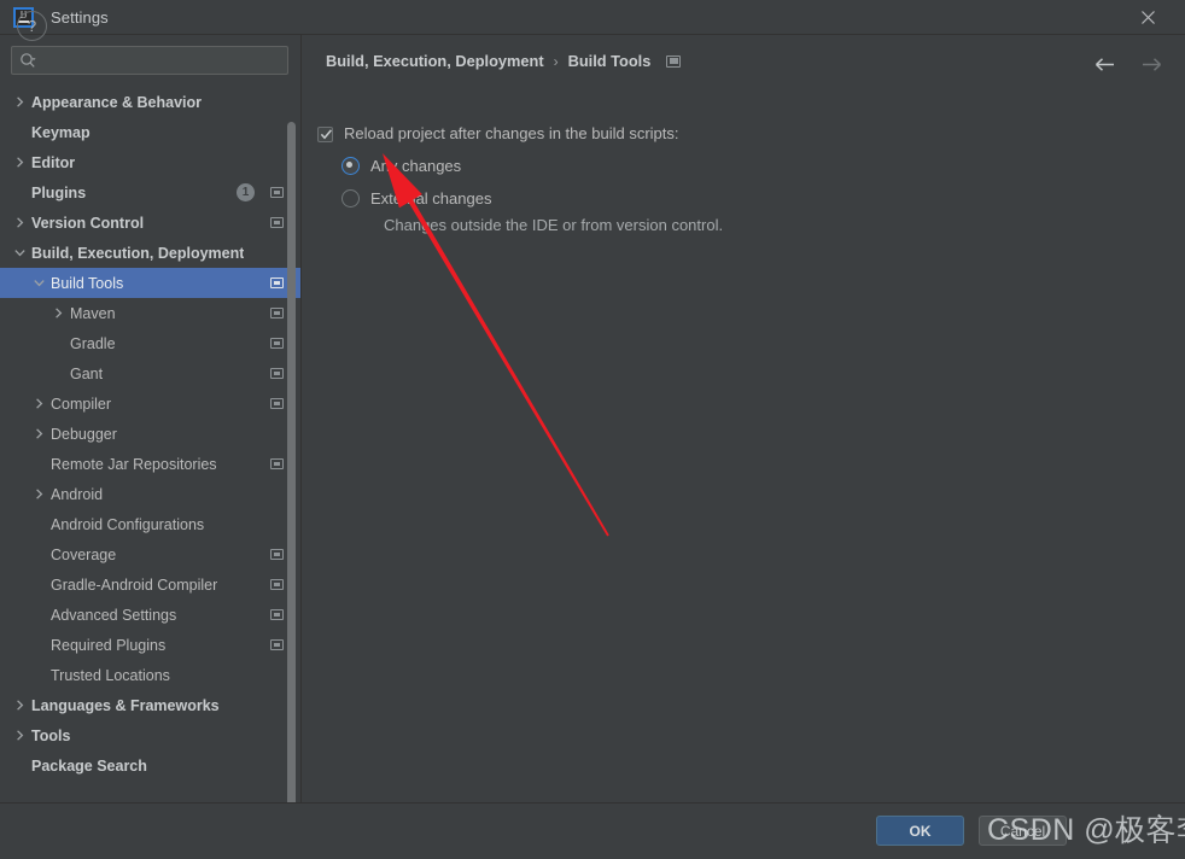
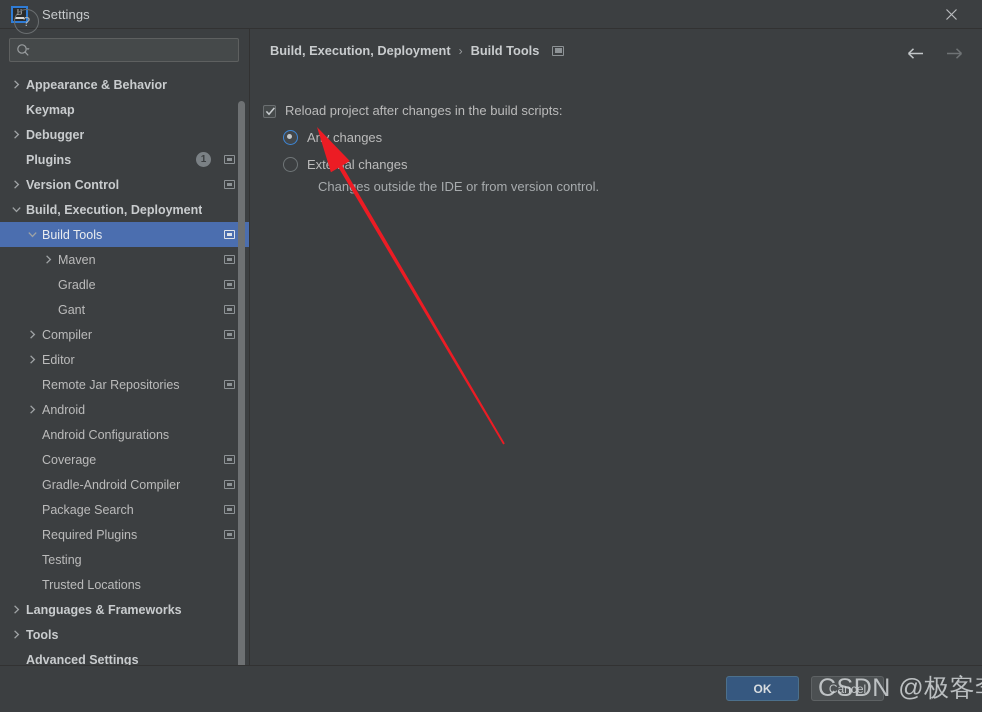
  IJ
  Settings
  Appearance & Behavior
  Keymap
- Editor
+ Debugger
  Plugins
  1
  Version Control
  Build, Execution, Deployment
  Build Tools
  Maven
  Gradle
  Gant
  Compiler
- Debugger
+ Editor
  Remote Jar Repositories
  Android
  Android Configurations
  Coverage
  Gradle-Android Compiler
- Advanced Settings
+ Package Search
  Required Plugins
+ Testing
  Trusted Locations
  Languages & Frameworks
  Tools
- Package Search
+ Advanced Settings
  Build, Execution, Deployment
  ›
  Build Tools
  Reload project after changes in the build scripts:
  An changes
  Extal changes
  Chanes outside the IDE or from version control.
  ?
  OK
  Cancel
  CSDN @极客
